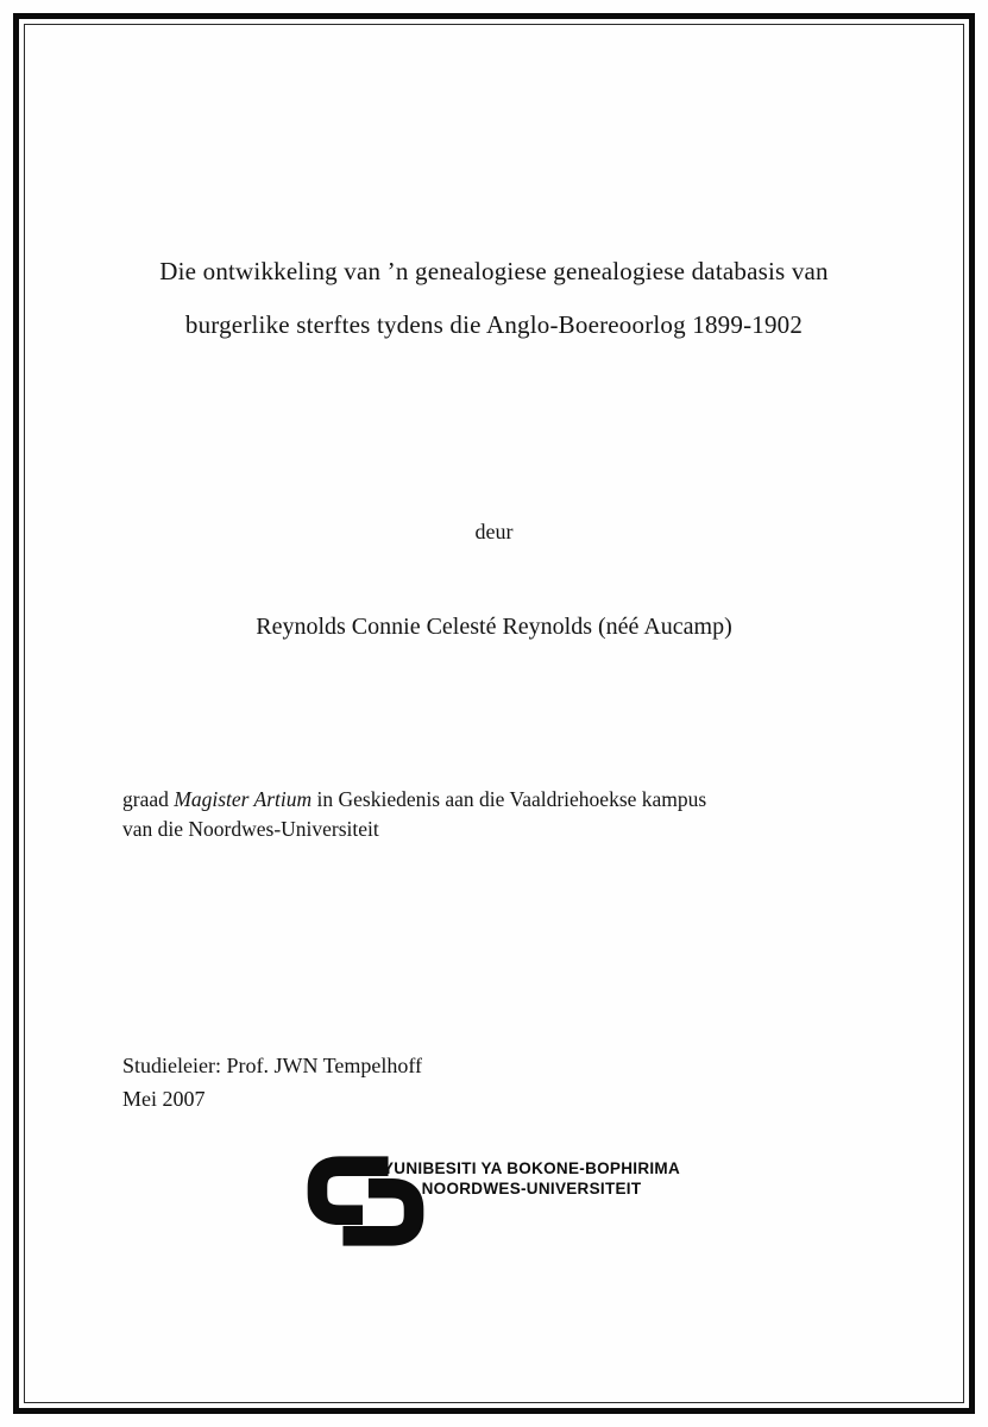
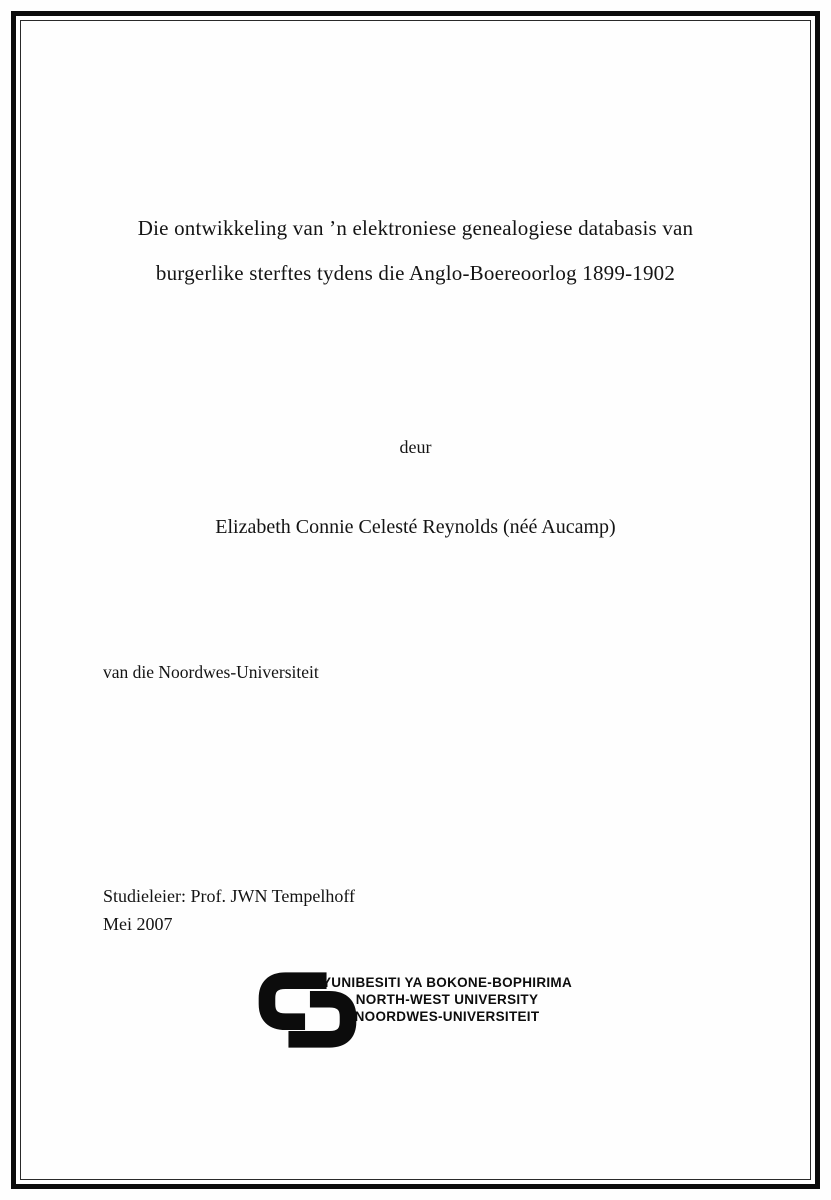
- Die ontwikkeling van ’n genealogiese genealogiese databasis van
+ Die ontwikkeling van ’n elektroniese genealogiese databasis van
  burgerlike sterftes tydens die Anglo-Boereoorlog 1899-1902
  deur
- Reynolds Connie Celesté Reynolds (néé Aucamp)
+ Elizabeth Connie Celesté Reynolds (néé Aucamp)
- graad Magister Artium in Geskiedenis aan die Vaaldriehoekse kampus
  van die Noordwes-Universiteit
  Studieleier: Prof. JWN Tempelhoff
  Mei 2007
  YUNIBESITI YA BOKONE-BOPHIRIMA
+ NORTH-WEST UNIVERSITY
  NOORDWES-UNIVERSITEIT
